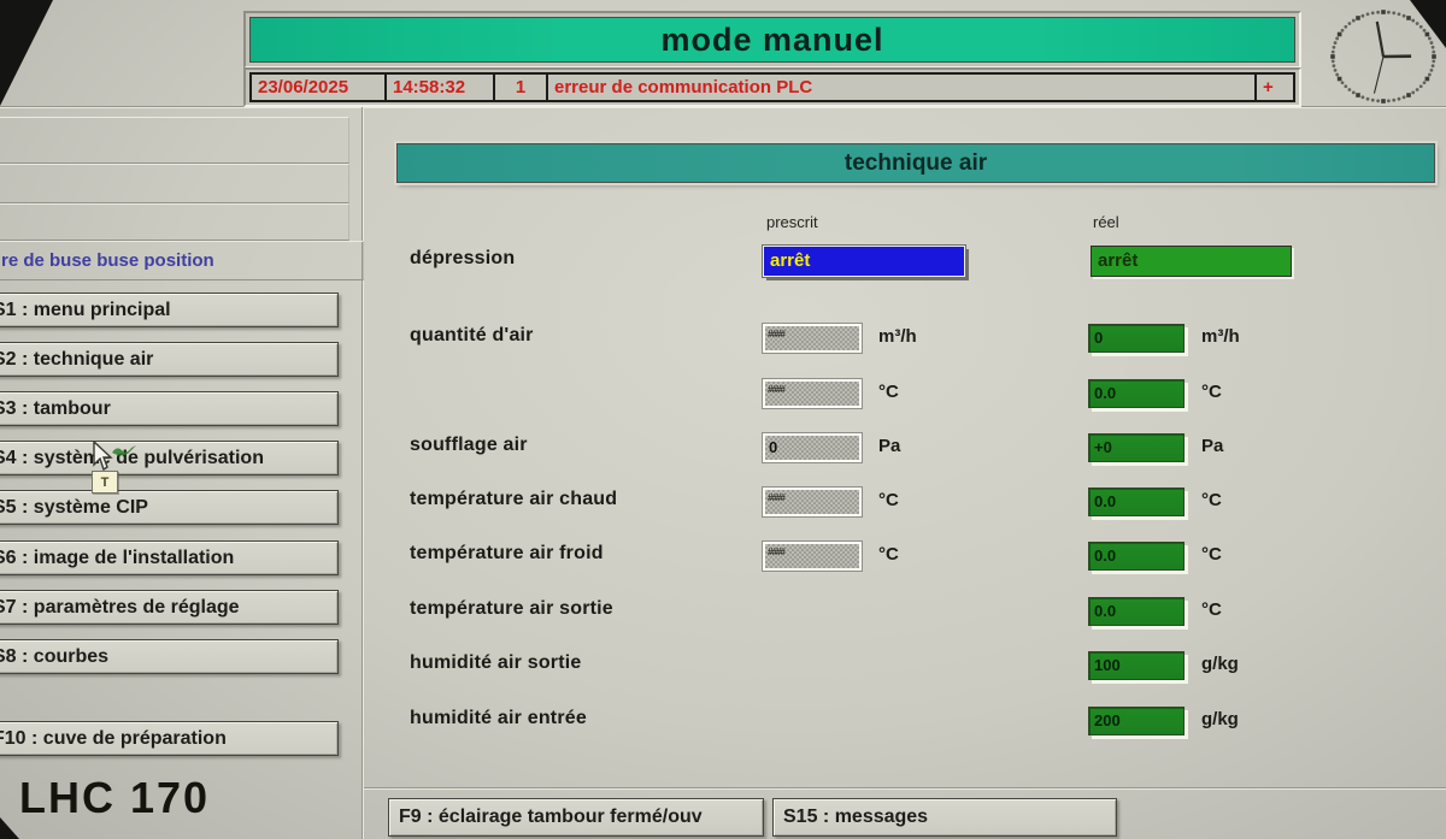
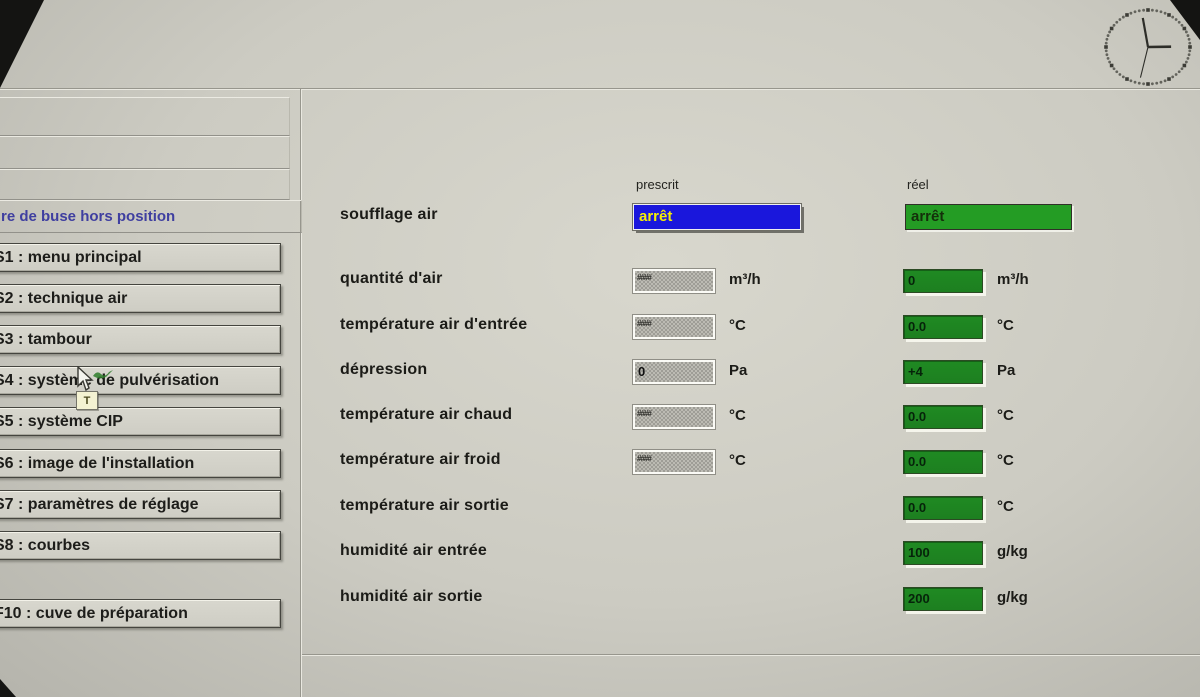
- mode manuel
- 23/06/2025
- 14:58:32
- 1
- erreur de communication PLC
- +
- re de buse buse position
+ re de buse hors position
  1 : menu principal
  2 : technique air
  3 : tambour
  4 : systèm de pulvérisation
  5 : système CIP
  6 : image de l'installation
  7 : paramètres de réglage
  8 : courbes
  10 : cuve de préparation
- LHC 170
- technique air
  prescrit
  réel
- dépression
+ soufflage air
  arrêt
  arrêt
  quantité d'air
  ####
  m³/h
  0
  m³/h
+ température air d'entrée
  ####
  °C
  0.0
  °C
- soufflage air
+ dépression
  0
  Pa
- +0
+ +4
  Pa
  température air chaud
  ####
  °C
  0.0
  °C
  température air froid
  ####
  °C
  0.0
  °C
  température air sortie
  0.0
  °C
- humidité air sortie
+ humidité air entrée
  100
  g/kg
- humidité air entrée
+ humidité air sortie
  200
  g/kg
- F9 : éclairage tambour fermé/ouv
- S15 : messages
  T
